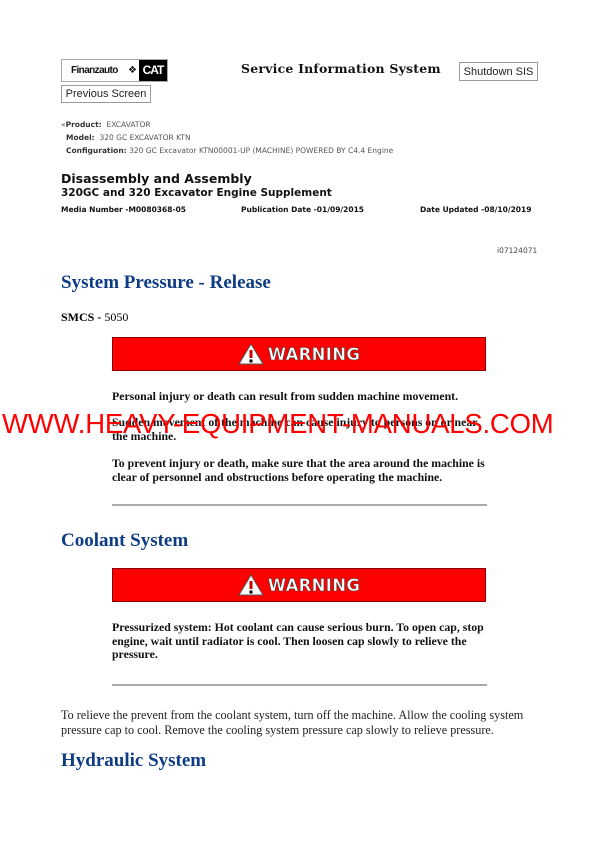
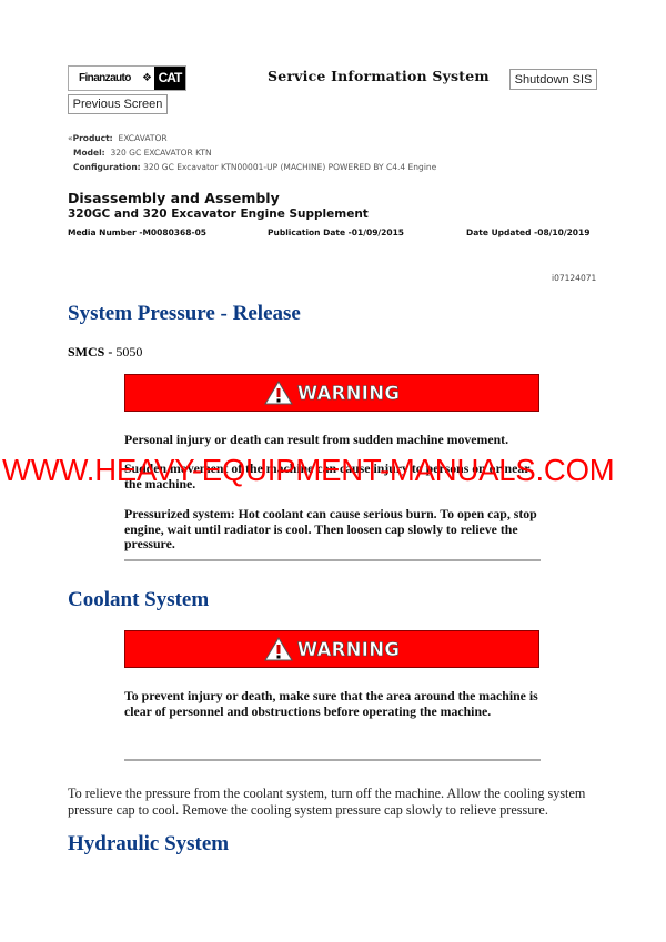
  Finanzauto
  ❖
  CAT
  Previous Screen
  Service Information System
  Shutdown SIS
  «Product: EXCAVATOR
  Model: 320 GC EXCAVATOR KTN
  Configuration: 320 GC Excavator KTN00001-UP (MACHINE) POWERED BY C4.4 Engine
  Disassembly and Assembly
  320GC and 320 Excavator Engine Supplement
  Media Number -M0080368-05
  Publication Date -01/09/2015
  Date Updated -08/10/2019
  i07124071
  System Pressure - Release
  SMCS - 5050
  WARNING
  Personal injury or death can result from sudden machine movement.
  Sudden movement of the machine can cause injury to persons on or near the machine.
- To prevent injury or death, make sure that the area around the machine is clear of personnel and obstructions before operating the machine.
+ Pressurized system: Hot coolant can cause serious burn. To open cap, stop engine, wait until radiator is cool. Then loosen cap slowly to relieve the pressure.
  Coolant System
  WARNING
- Pressurized system: Hot coolant can cause serious burn. To open cap, stop engine, wait until radiator is cool. Then loosen cap slowly to relieve the pressure.
+ To prevent injury or death, make sure that the area around the machine is clear of personnel and obstructions before operating the machine.
- To relieve the prevent from the coolant system, turn off the machine. Allow the cooling system pressure cap to cool. Remove the cooling system pressure cap slowly to relieve pressure.
+ To relieve the pressure from the coolant system, turn off the machine. Allow the cooling system pressure cap to cool. Remove the cooling system pressure cap slowly to relieve pressure.
  Hydraulic System
  WWW.HEAVY-EQUIPMENT-MANUALS.COM
